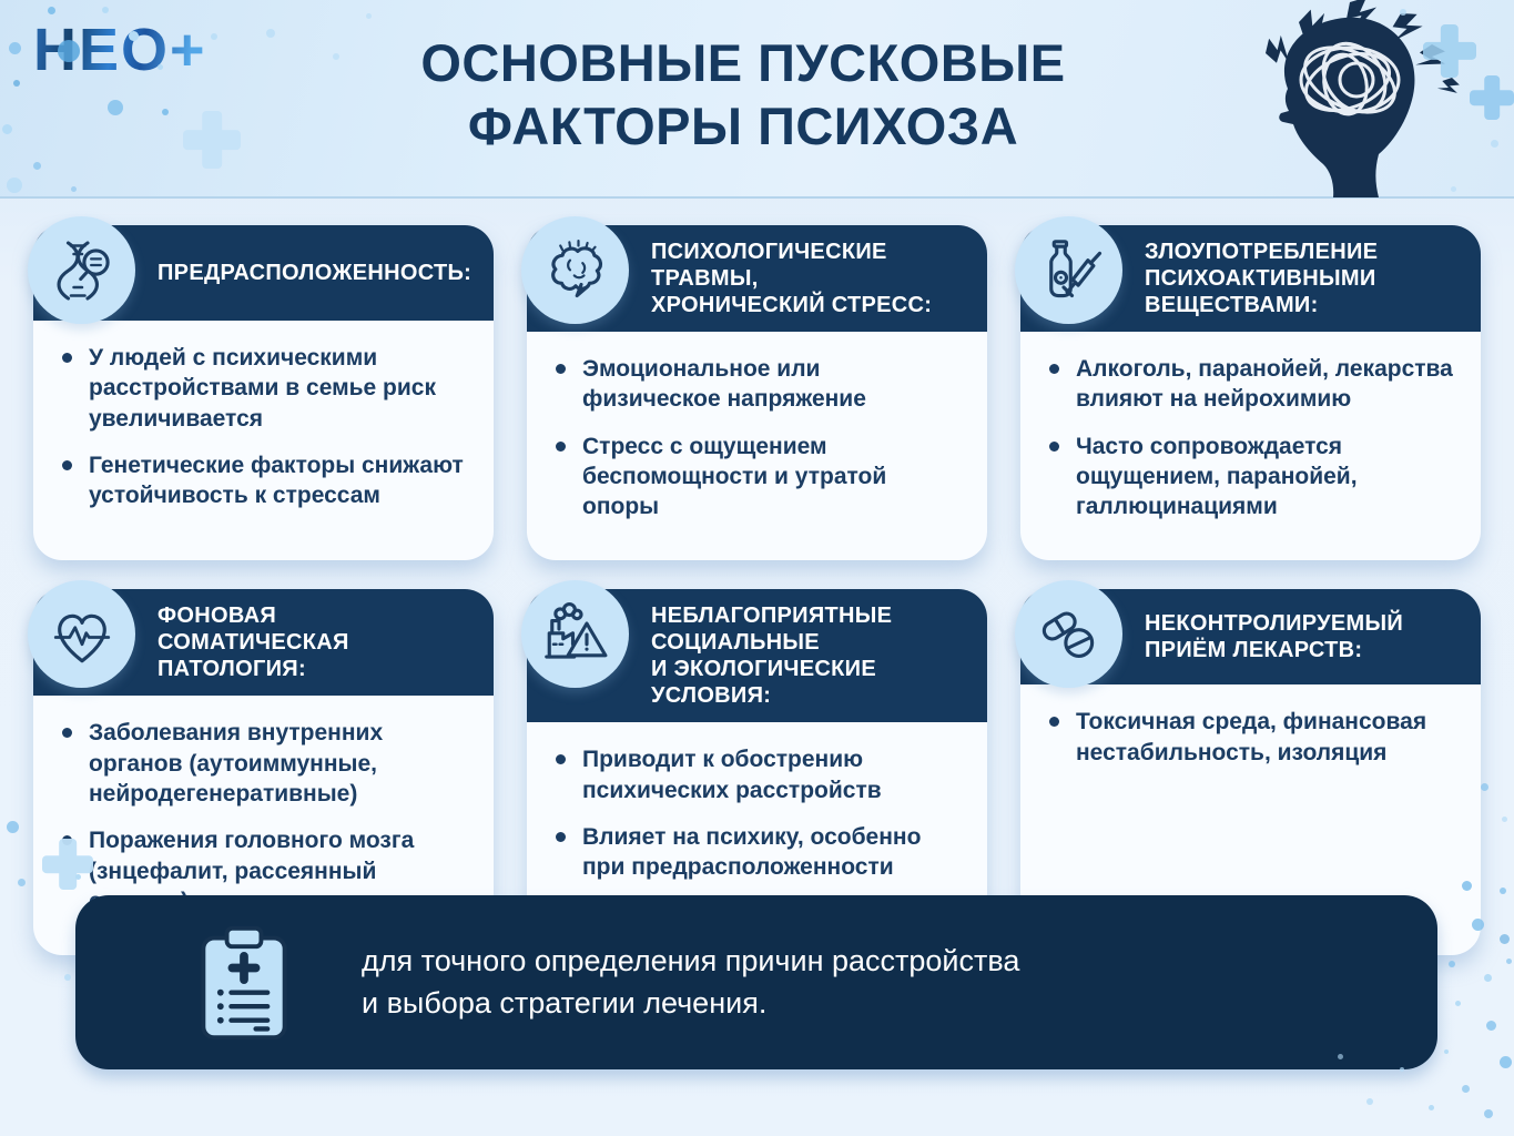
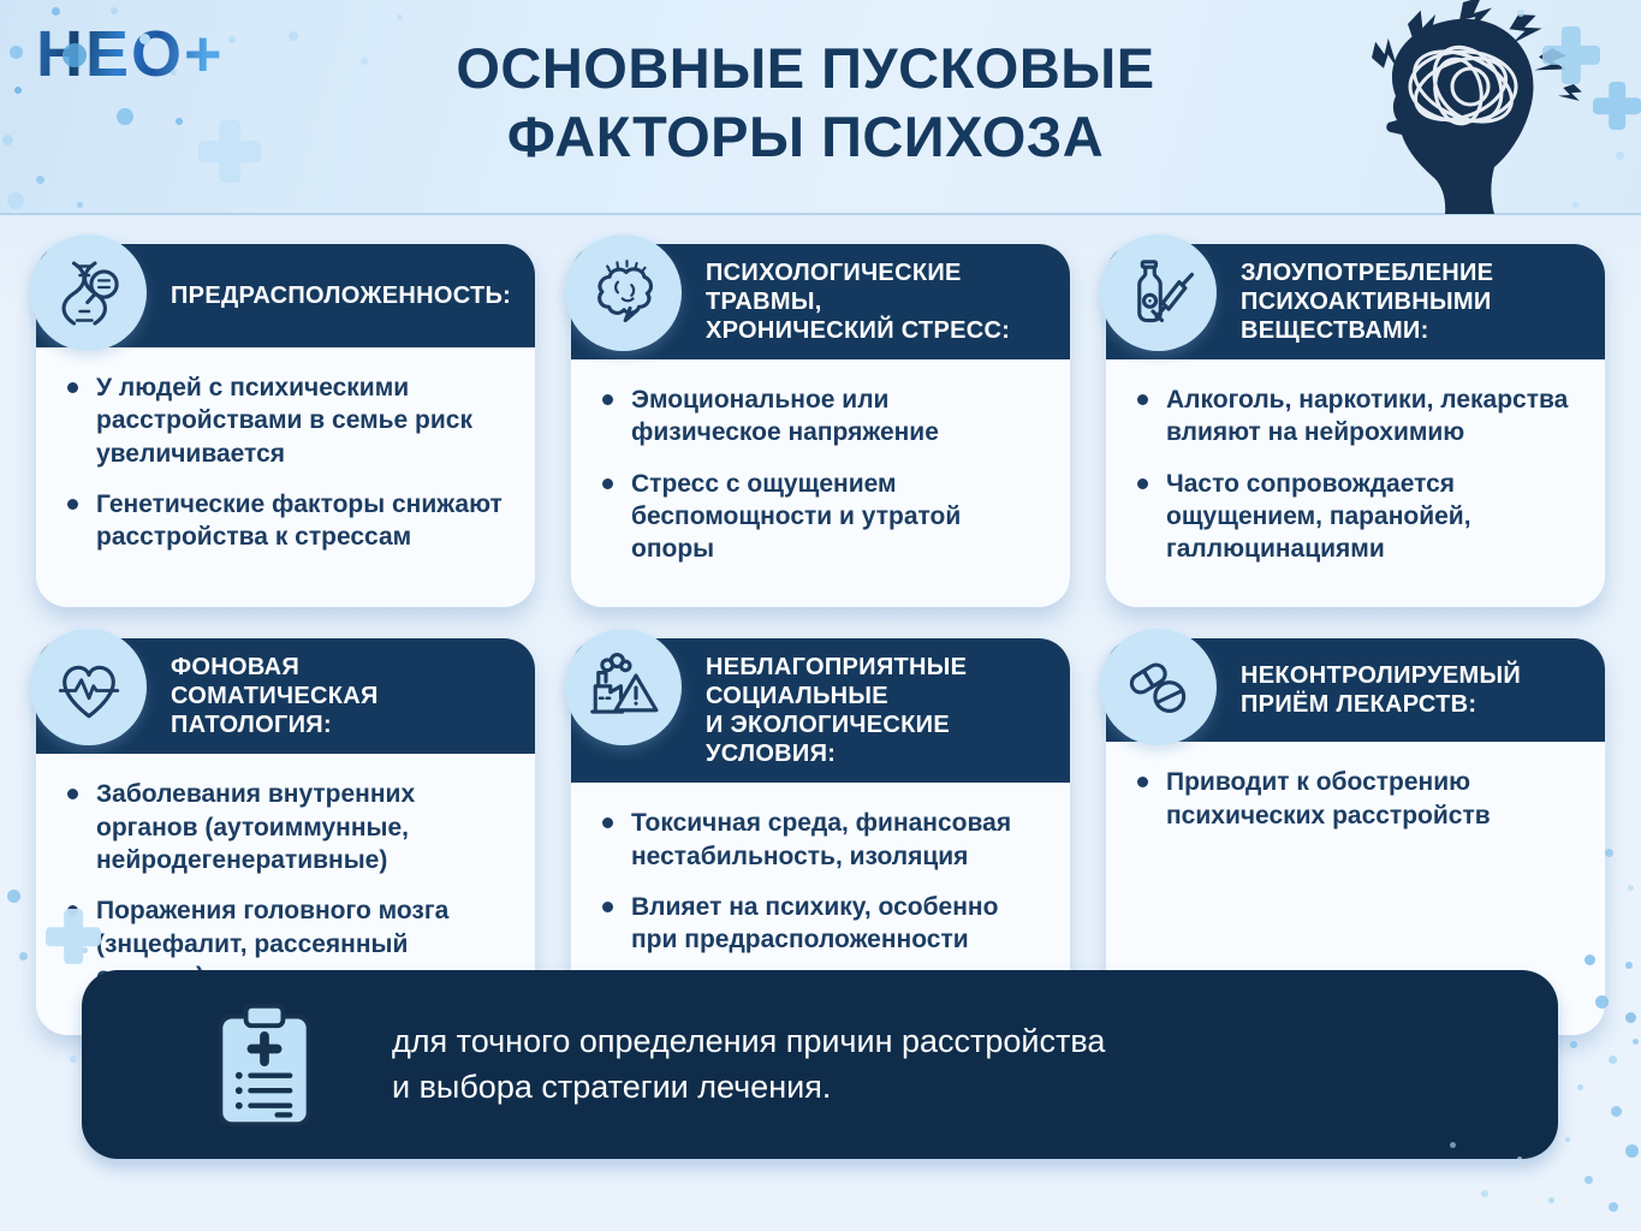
  НЕО+
  ОСНОВНЫЕ ПУСКОВЫЕ
  ФАКТОРЫ ПСИХОЗА
  ПРЕДРАСПОЛОЖЕННОСТЬ:
  У людей с психическими расстройствами в семье риск увеличивается
- Генетические факторы снижают устойчивость к стрессам
+ Генетические факторы снижают расстройства к стрессам
  ПСИХОЛОГИЧЕСКИЕ ТРАВМЫ,
  ХРОНИЧЕСКИЙ СТРЕСС:
  Эмоциональное или физическое напряжение
  Стресс с ощущением беспомощности и утратой опоры
  ЗЛОУПОТРЕБЛЕНИЕ
  ПСИХОАКТИВНЫМИ
  ВЕЩЕСТВАМИ:
- Алкоголь, паранойей, лекарства влияют на нейрохимию
+ Алкоголь, наркотики, лекарства влияют на нейрохимию
  Часто сопровождается ощущением, паранойей, галлюцинациями
  ФОНОВАЯ
  СОМАТИЧЕСКАЯ
  ПАТОЛОГИЯ:
  Заболевания внутренних органов (аутоиммунные, нейродегенеративные)
  Поражения головного мозга знцефалит, рассеянный
  НЕБЛАГОПРИЯТНЫЕ
  СОЦИАЛЬНЫЕ
  И ЭКОЛОГИЧЕСКИЕ УСЛОВИЯ:
- Приводит к обострению психических расстройств
+ Токсичная среда, финансовая нестабильность, изоляция
  Влияет на психику, особенно при предрасположенности
  НЕКОНТРОЛИРУЕМЫЙ
  ПРИЁМ ЛЕКАРСТВ:
- Токсичная среда, финансовая нестабильность, изоляция
+ Приводит к обострению психических расстройств
  для точного определения причин расстройства
  и выбора стратегии лечения.
